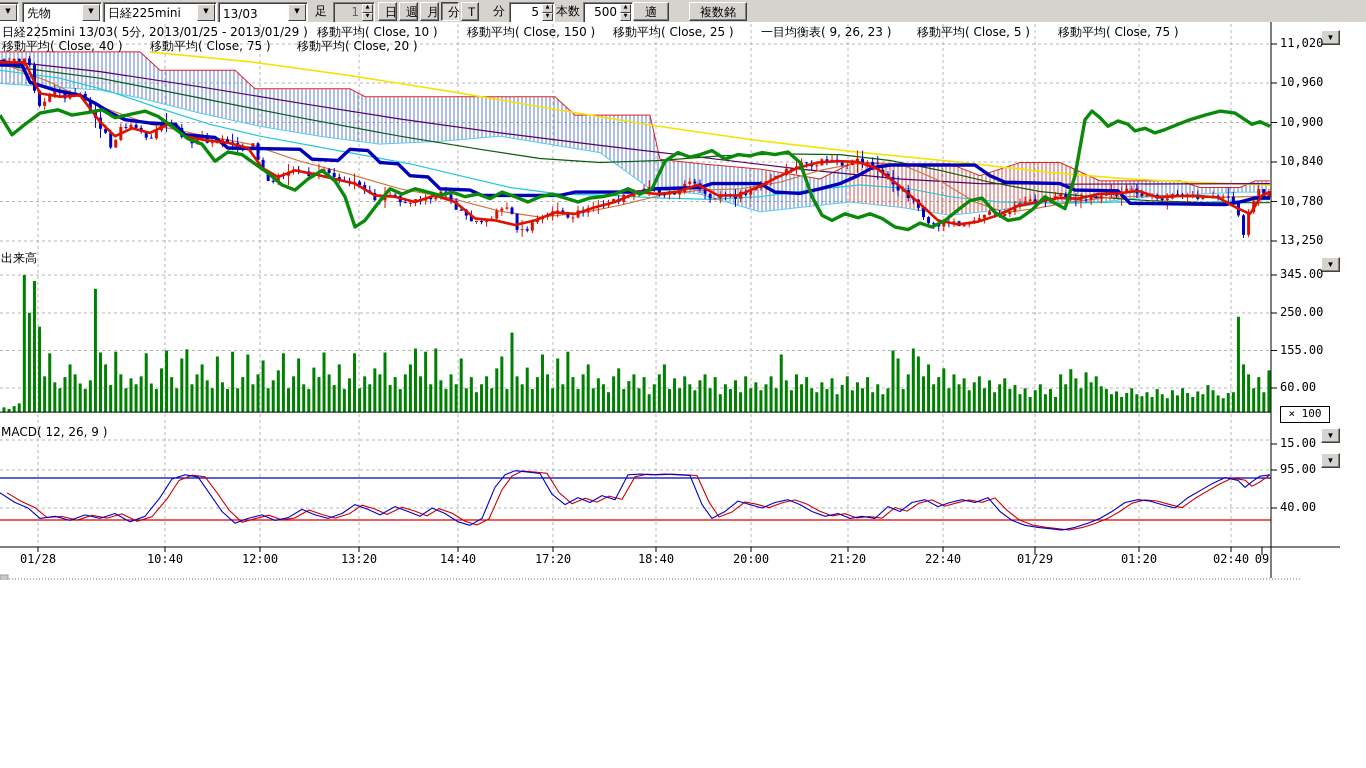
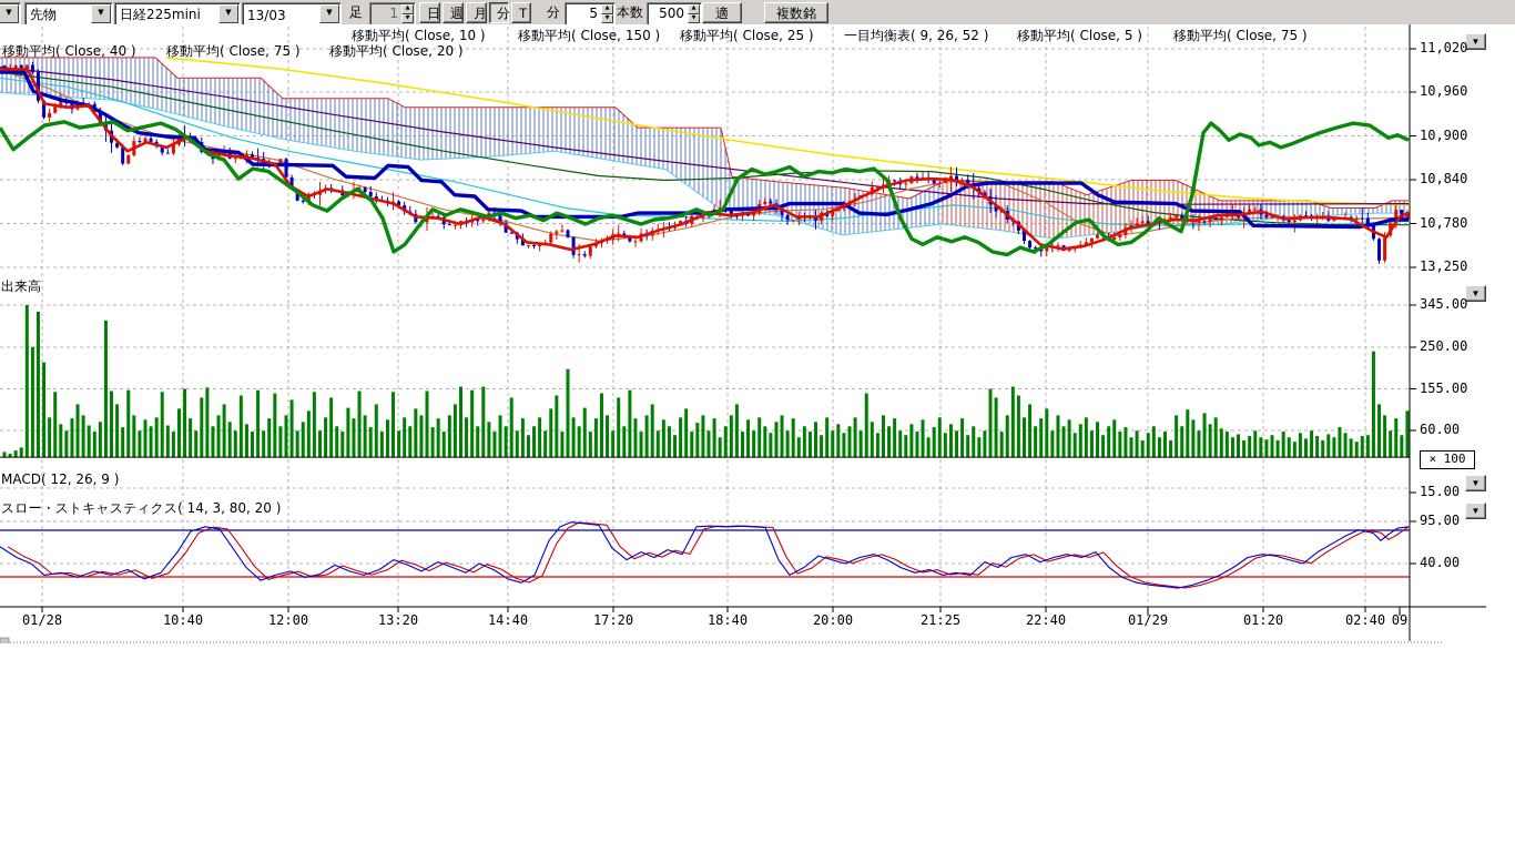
  ▼
  先物
  ▼
  日経225mini
  ▼
  13/03
  ▼
  足
  1
  日
  週
  月
  分
  T
  分
  5
  本数
  500
  複数銘
- 日経225mini 13/03( 5分, 2013/01/25 - 2013/01/29 )
  移動平均( Close, 10 )
  移動平均( Close, 150 )
  移動平均( Close, 25 )
- 一目均衡表( 9, 26, 23 )
+ 一目均衡表( 9, 26, 52 )
  移動平均( Close, 5 )
  移動平均( Close, 75 )
  移動平均( Close, 40 )
  移動平均( Close, 75 )
  移動平均( Close, 20 )
  出来高
  MACD( 12, 26, 9 )
+ スロー・ストキャスティクス( 14, 3, 80, 20 )
  × 100
  ▼
  ▼
  ▼
  ▼
  11,020
  10,960
  10,900
  10,840
  10,780
  13,250
  345.00
  250.00
  155.00
  60.00
  15.00
  95.00
  40.00
  01/28
  10:40
  12:00
  13:20
  14:40
  17:20
  18:40
  20:00
- 21:20
+ 21:25
  22:40
  01/29
  01:20
  02:40
  09
